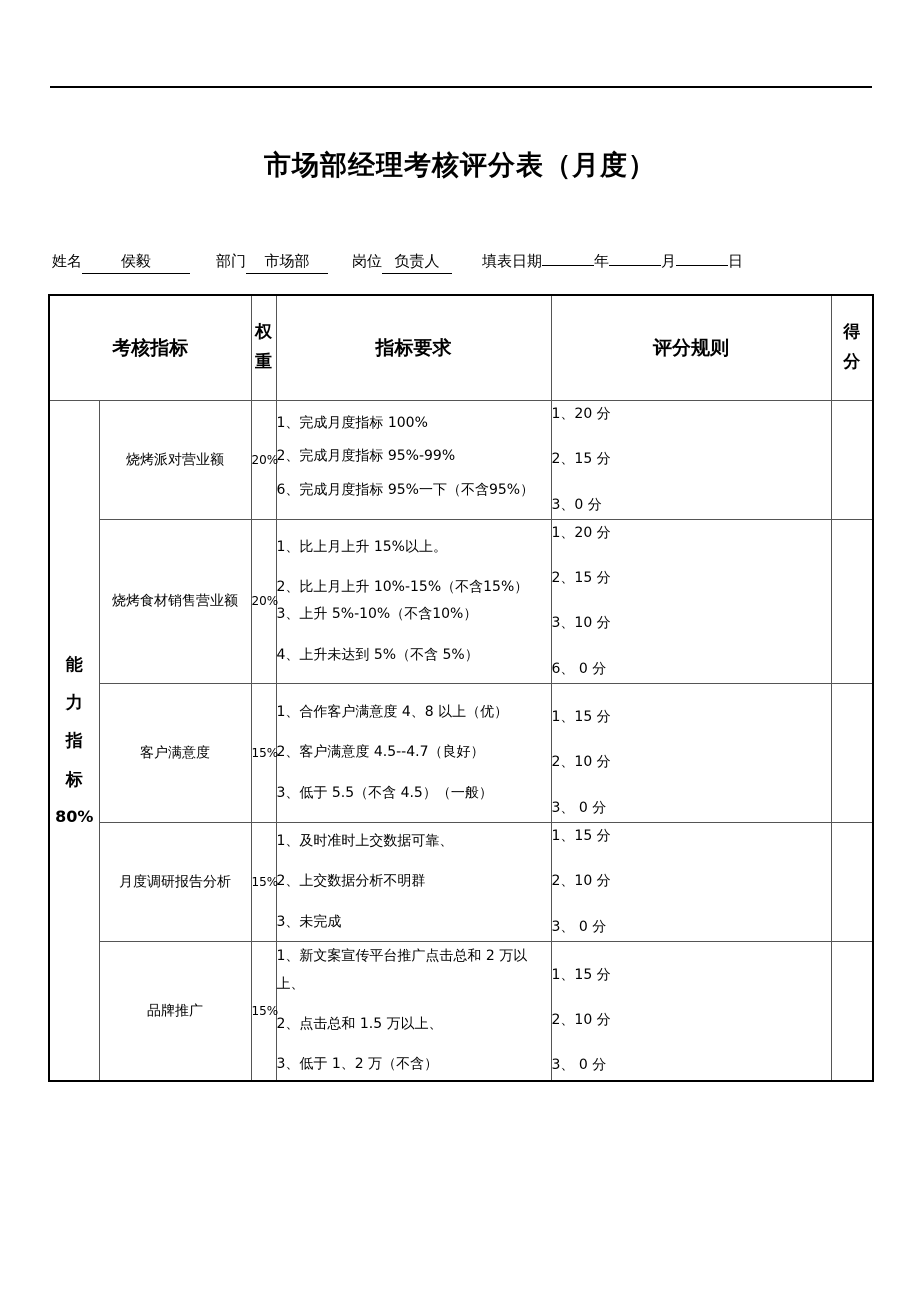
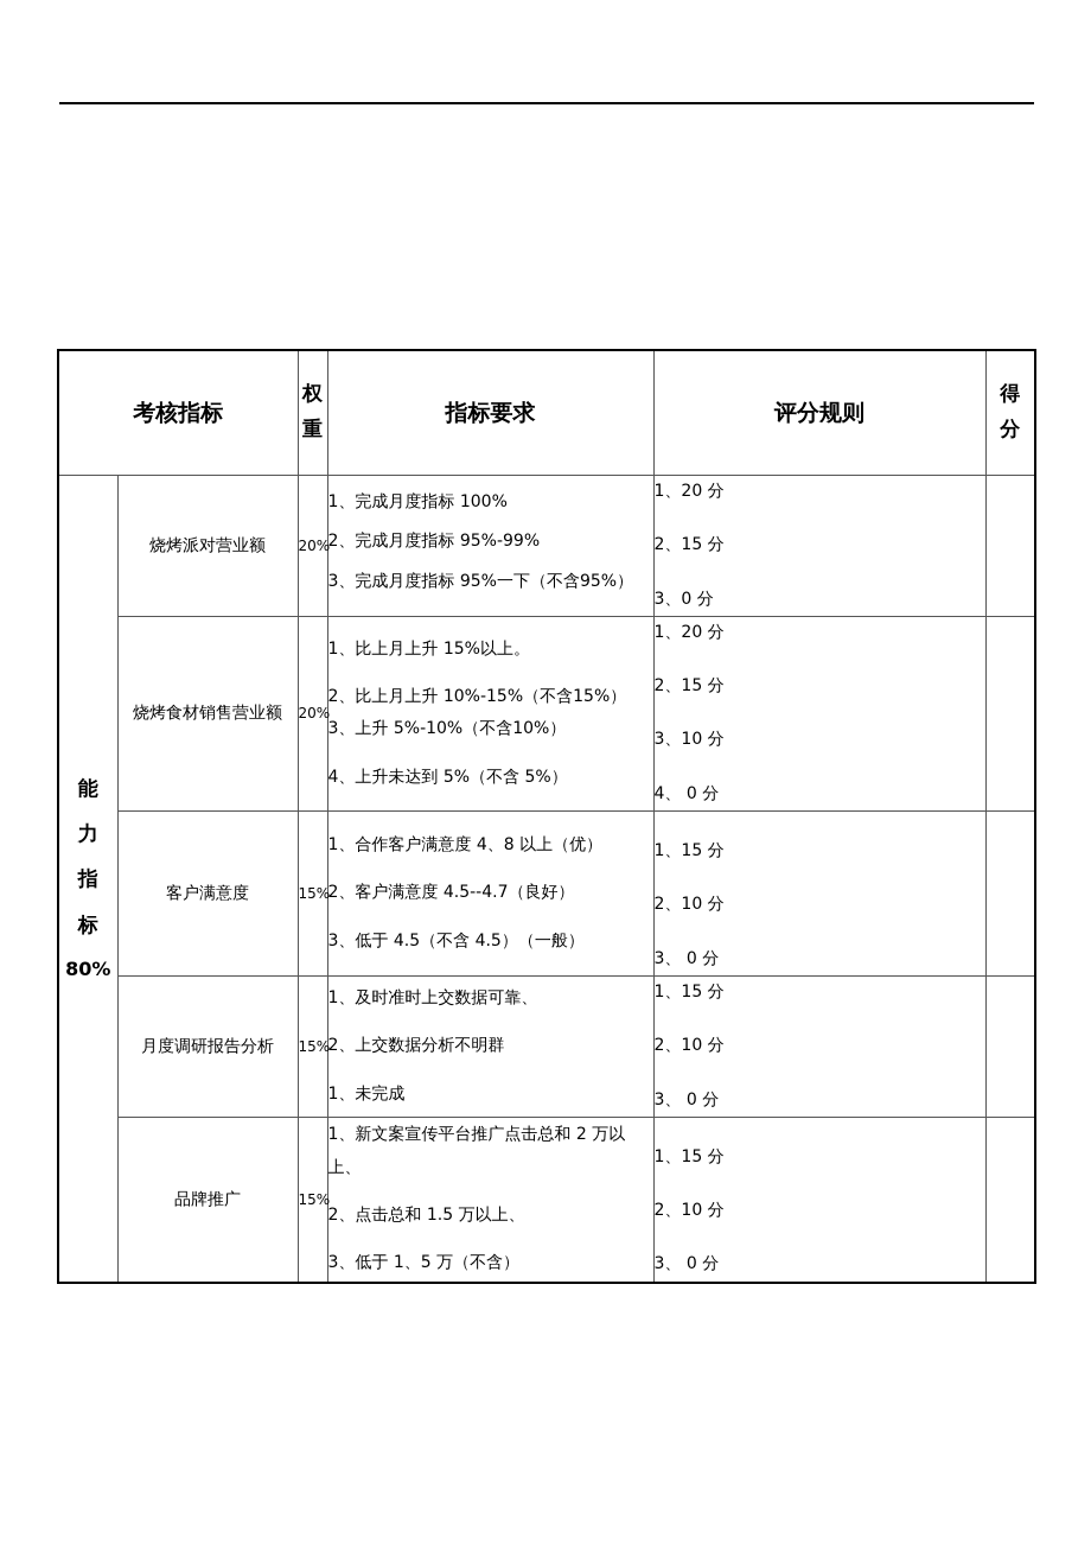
- 市场部经理考核评分表（月度）
- 姓名 侯毅 部门 市场部 岗位 负责人 填表日期 年 月 日
  考核指标	权 重	指标要求	评分规则	得 分
- 能 力 指 标 80%	烧烤派对营业额	20%	1、完成月度指标 100% 2、完成月度指标 95%-99% 6、完成月度指标 95%一下（不含95%）	1、20 分 2、15 分 3、0 分
+ 能 力 指 标 80%	烧烤派对营业额	20%	1、完成月度指标 100% 2、完成月度指标 95%-99% 3、完成月度指标 95%一下（不含95%）	1、20 分 2、15 分 3、0 分
- 烧烤食材销售营业额	20%	1、比上月上升 15%以上。 2、比上月上升 10%-15%（不含15%）3、上升 5%-10%（不含10%） 4、上升未达到 5%（不含 5%）	1、20 分 2、15 分 3、10 分 6、 0 分
+ 烧烤食材销售营业额	20%	1、比上月上升 15%以上。 2、比上月上升 10%-15%（不含15%）3、上升 5%-10%（不含10%） 4、上升未达到 5%（不含 5%）	1、20 分 2、15 分 3、10 分 4、 0 分
- 客户满意度	15%	1、合作客户满意度 4、8 以上（优） 2、客户满意度 4.5--4.7（良好） 3、低于 5.5（不含 4.5）（一般）	1、15 分 2、10 分 3、 0 分
+ 客户满意度	15%	1、合作客户满意度 4、8 以上（优） 2、客户满意度 4.5--4.7（良好） 3、低于 4.5（不含 4.5）（一般）	1、15 分 2、10 分 3、 0 分
- 月度调研报告分析	15%	1、及时准时上交数据可靠、 2、上交数据分析不明群 3、未完成	1、15 分 2、10 分 3、 0 分
+ 月度调研报告分析	15%	1、及时准时上交数据可靠、 2、上交数据分析不明群 1、未完成	1、15 分 2、10 分 3、 0 分
- 品牌推广	15%	1、新文案宣传平台推广点击总和 2 万以上、 2、点击总和 1.5 万以上、 3、低于 1、2 万（不含）	1、15 分 2、10 分 3、 0 分
+ 品牌推广	15%	1、新文案宣传平台推广点击总和 2 万以上、 2、点击总和 1.5 万以上、 3、低于 1、5 万（不含）	1、15 分 2、10 分 3、 0 分
